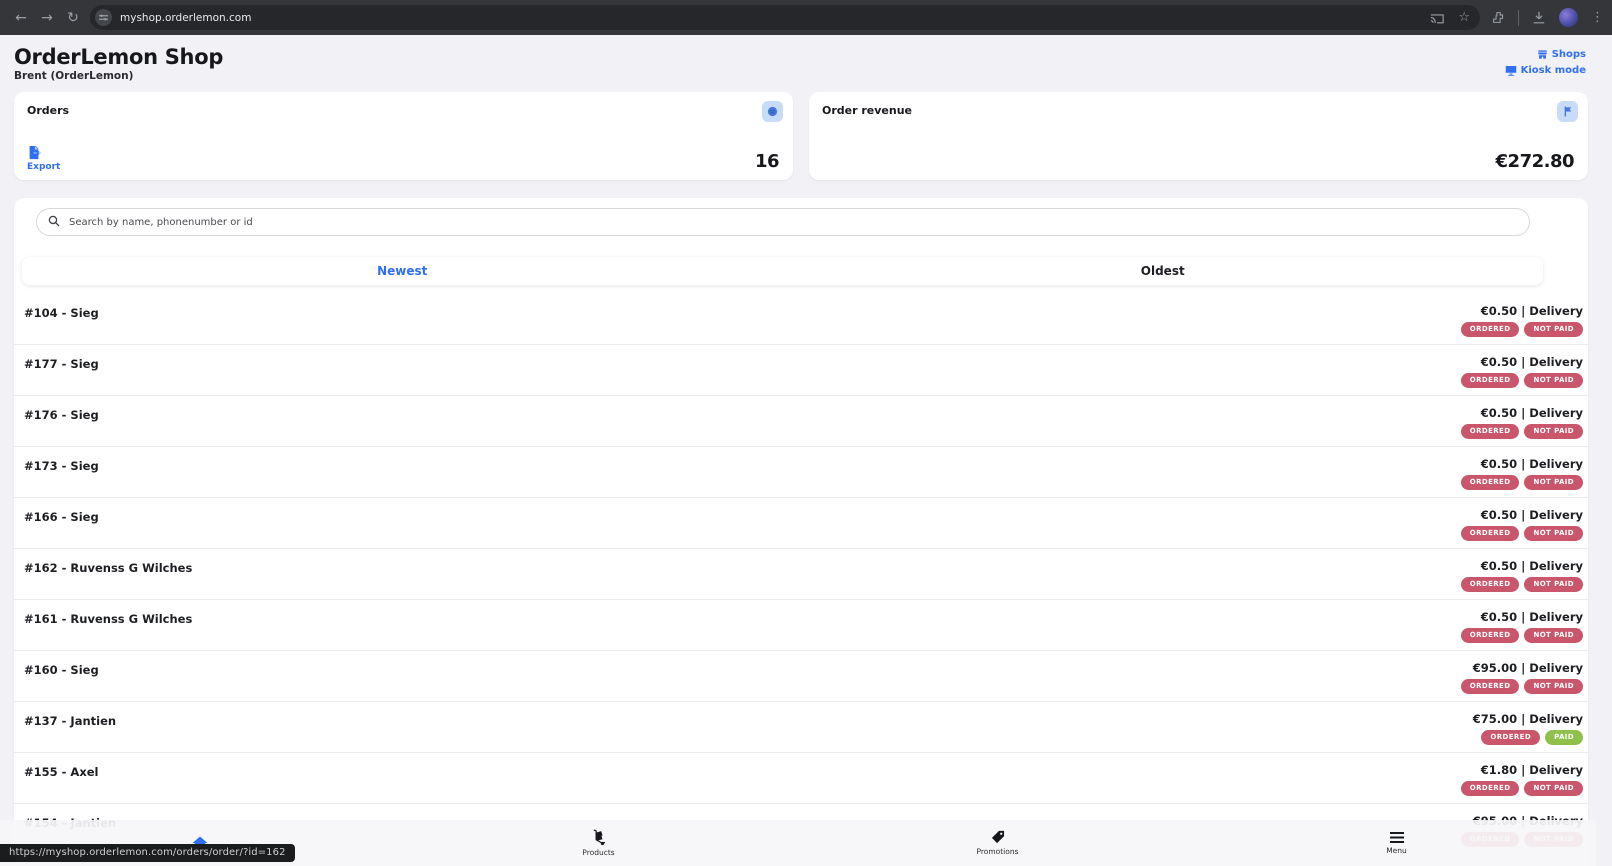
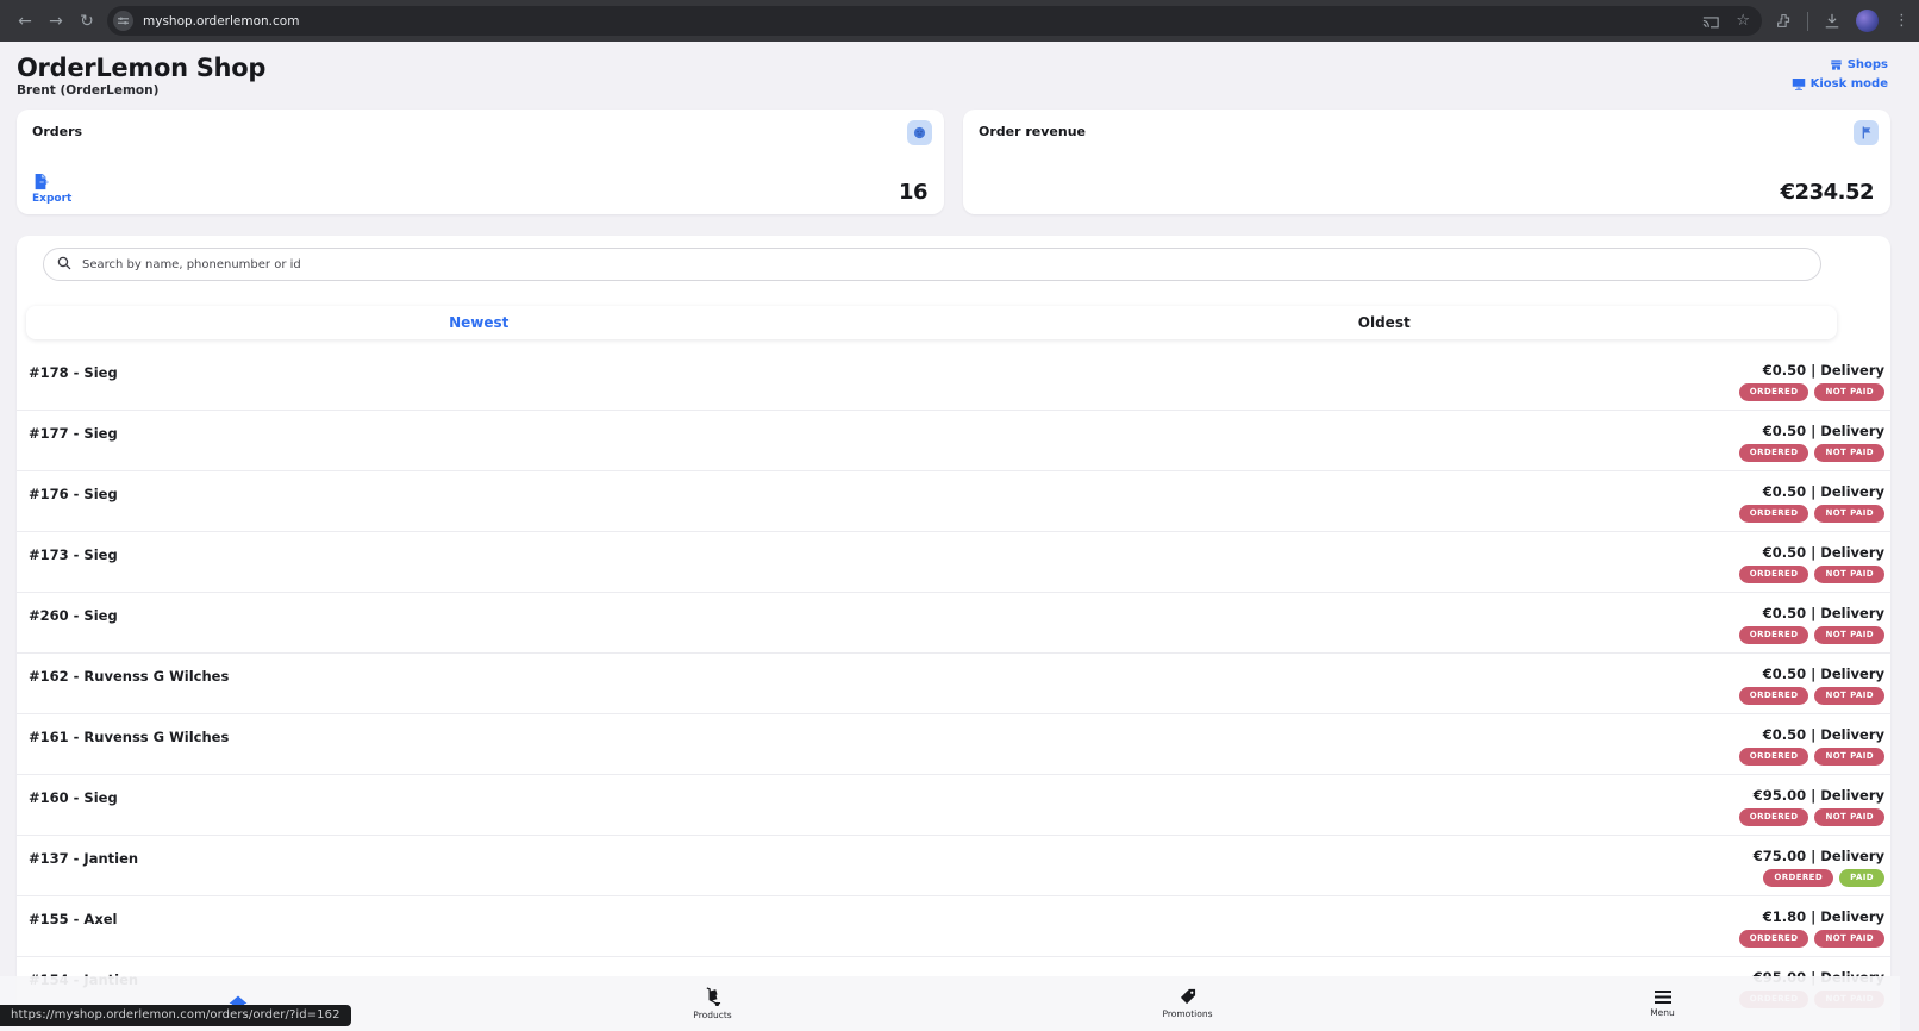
  ←
  →
  ↻
  myshop.orderlemon.com
  ☆
  ⋮
  OrderLemon Shop
  Brent (OrderLemon)
  Shops
  Kiosk mode
  Orders
  Export
  16
  Order revenue
- €272.80
+ €234.52
  Search by name, phonenumber or id
  Newest
  Oldest
- #104 - Sieg
+ #178 - Sieg
  €0.50 | Delivery
  ORDERED
  NOT PAID
  #177 - Sieg
  €0.50 | Delivery
  ORDERED
  NOT PAID
  #176 - Sieg
  €0.50 | Delivery
  ORDERED
  NOT PAID
  #173 - Sieg
  €0.50 | Delivery
  ORDERED
  NOT PAID
- #166 - Sieg
+ #260 - Sieg
  €0.50 | Delivery
  ORDERED
  NOT PAID
  #162 - Ruvenss G Wilches
  €0.50 | Delivery
  ORDERED
  NOT PAID
  #161 - Ruvenss G Wilches
  €0.50 | Delivery
  ORDERED
  NOT PAID
  #160 - Sieg
  €95.00 | Delivery
  ORDERED
  NOT PAID
  #137 - Jantien
  €75.00 | Delivery
  ORDERED
  PAID
  #155 - Axel
  €1.80 | Delivery
  ORDERED
  NOT PAID
  Products
  Promotions
  Menu
  https://myshop.orderlemon.com/orders/order/?id=162
